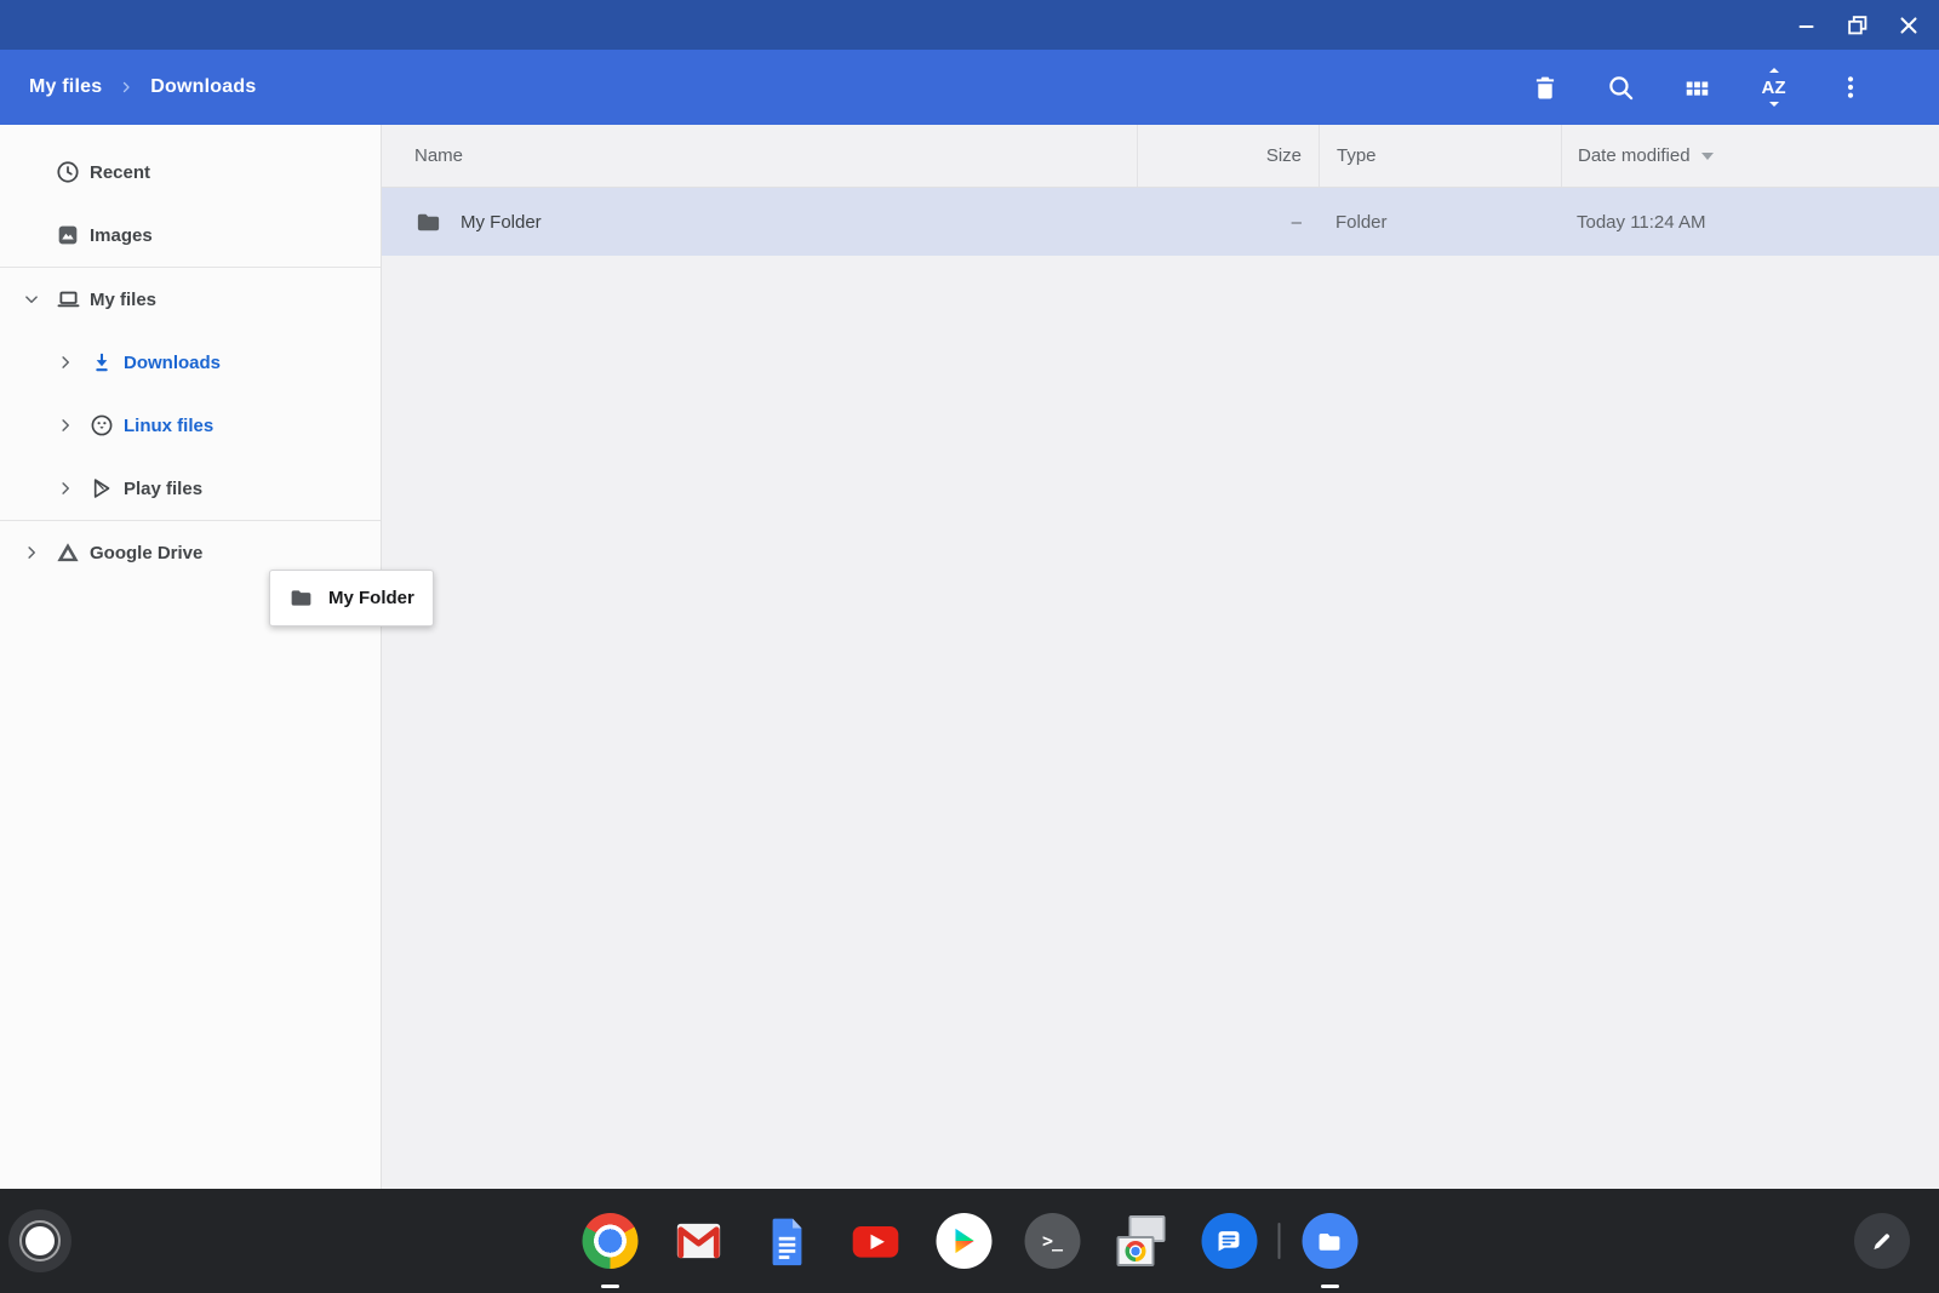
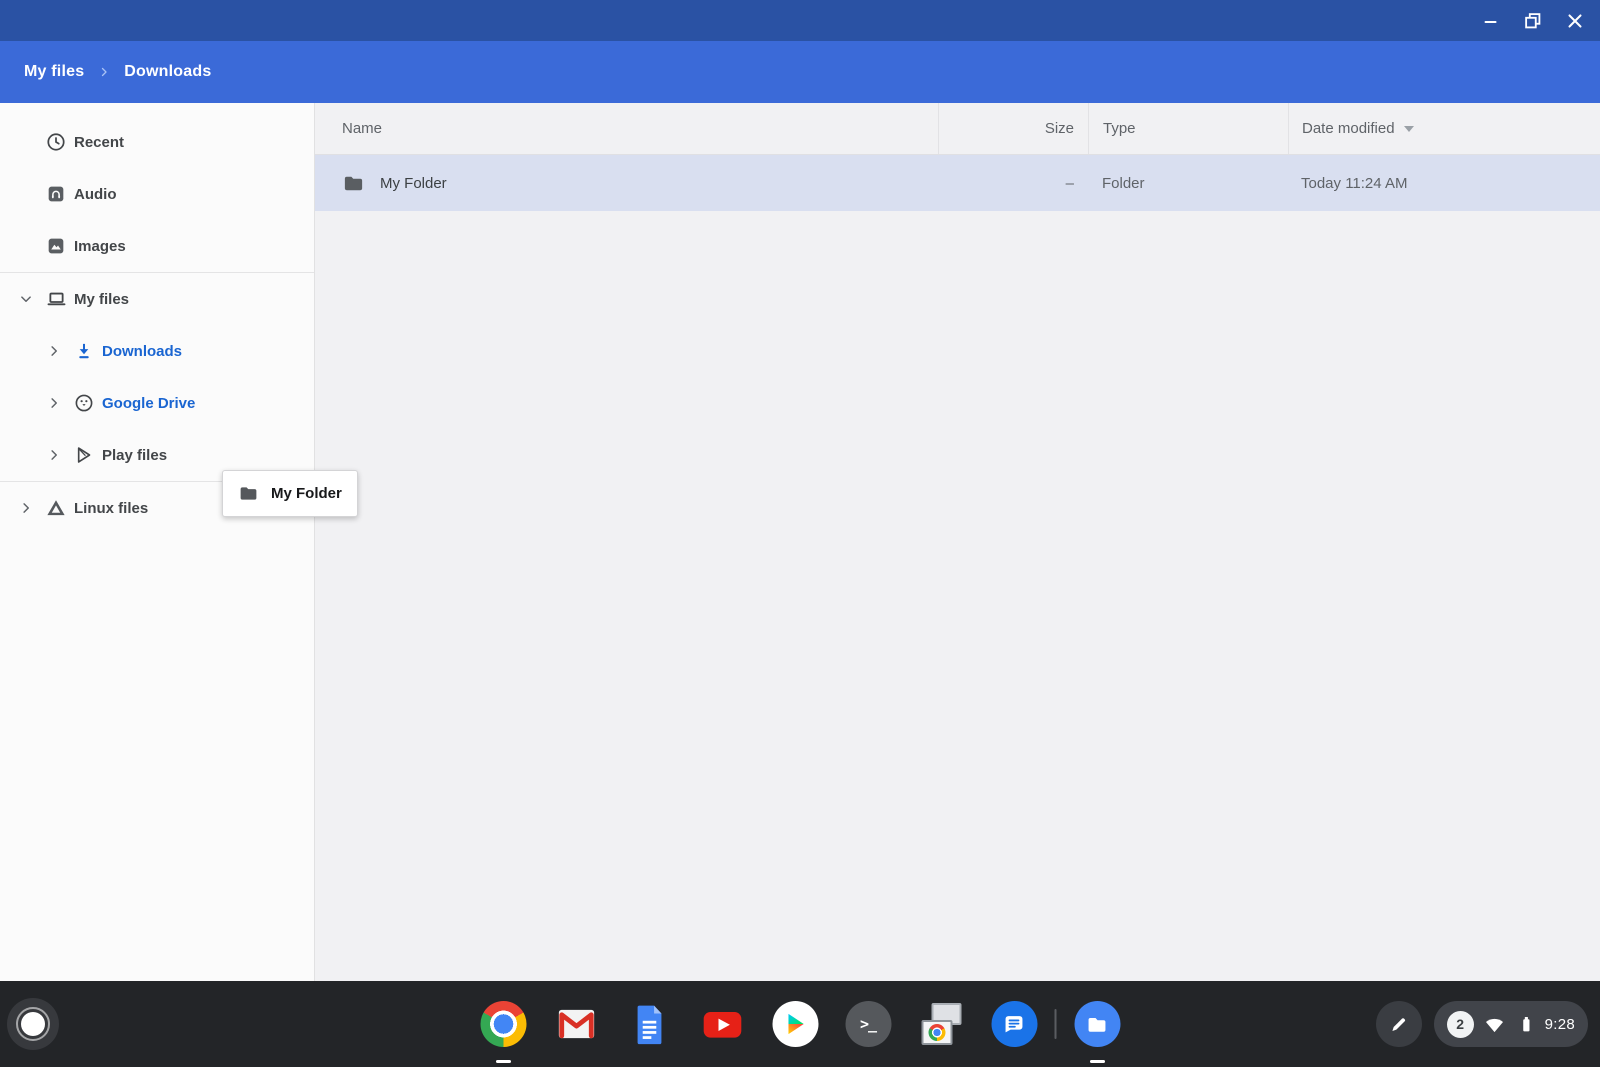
  My files
  Downloads
- A
- Z
  Recent
+ Audio
  Images
  My files
  Downloads
- Linux files
+ Google Drive
  Play files
- Google Drive
+ Linux files
  Name
  Size
  Type
  Date modified
  My Folder
  –
  Folder
  Today 11:24 AM
  My Folder
  >_
+ 2
+ 9:28
